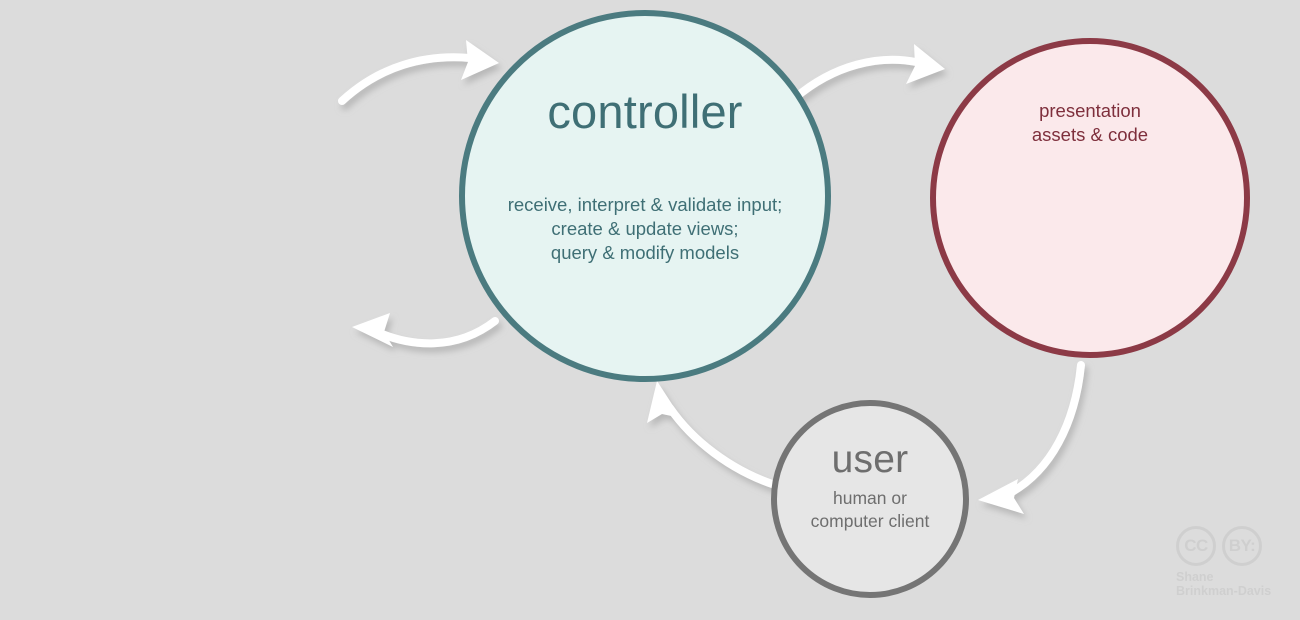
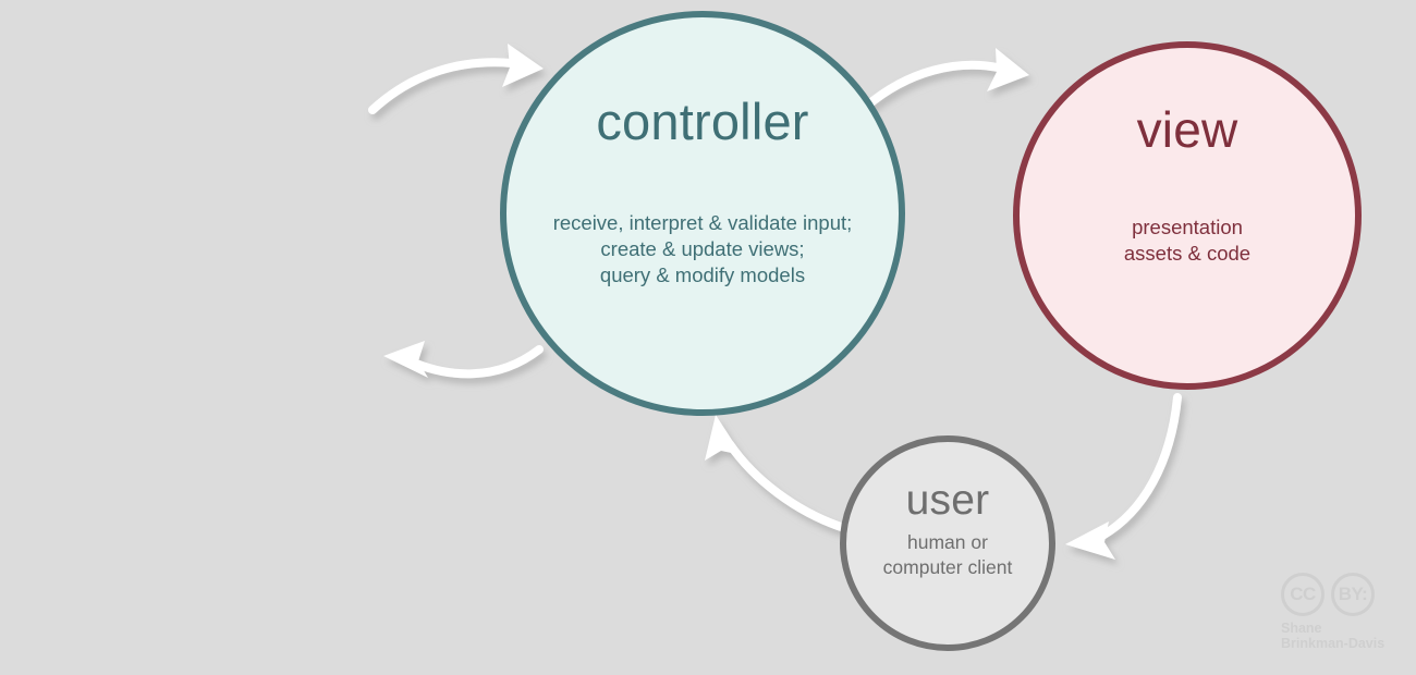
  controller
  receive, interpret & validate input;
  create & update views;
  query & modify models
+ view
  presentation
  assets & code
  user
  human or
  computer client
